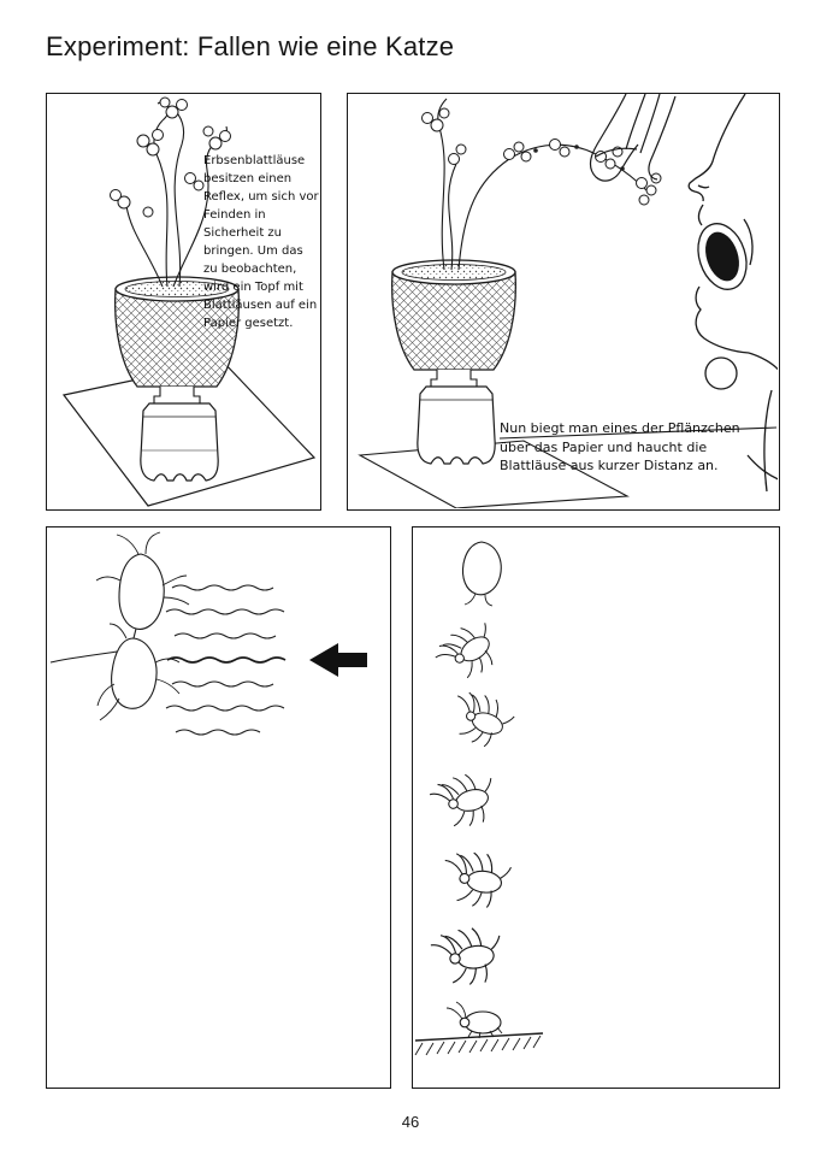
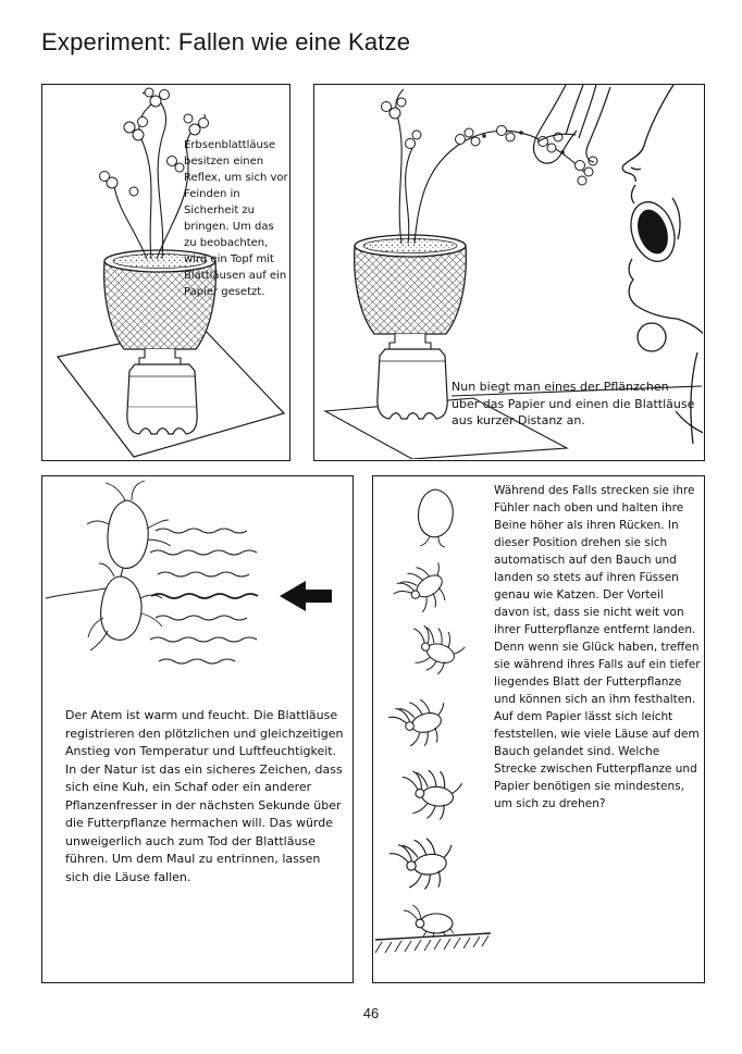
  Experiment: Fallen wie eine Katze
  Erbsenblattläuse besitzen einen Reflex, um sich vor Feinden in Sicherheit zu bringen. Um das zu beobachten, wird ein Topf mit Blattläusen auf ein Papier gesetzt.
- Nun biegt man eines der Pflänzchen über das Papier und haucht die Blattläuse aus kurzer Distanz an.
+ Nun biegt man eines der Pflänzchen über das Papier und einen die Blattläuse aus kurzer Distanz an.
+ Der Atem ist warm und feucht. Die Blattläuse registrieren den plötzlichen und gleichzeitigen Anstieg von Temperatur und Luftfeuchtigkeit. In der Natur ist das ein sicheres Zeichen, dass sich eine Kuh, ein Schaf oder ein anderer Pflanzenfresser in der nächsten Sekunde über die Futterpflanze hermachen will. Das würde unweigerlich auch zum Tod der Blattläuse führen. Um dem Maul zu entrinnen, lassen sich die Läuse fallen.
+ Während des Falls strecken sie ihre Fühler nach oben und halten ihre Beine höher als ihren Rücken. In dieser Position drehen sie sich automatisch auf den Bauch und landen so stets auf ihren Füssen genau wie Katzen. Der Vorteil davon ist, dass sie nicht weit von ihrer Futterpflanze entfernt landen. Denn wenn sie Glück haben, treffen sie während ihres Falls auf ein tiefer liegendes Blatt der Futterpflanze und können sich an ihm festhalten. Auf dem Papier lässt sich leicht feststellen, wie viele Läuse auf dem Bauch gelandet sind. Welche Strecke zwischen Futterpflanze und Papier benötigen sie mindestens, um sich zu drehen?
  46
